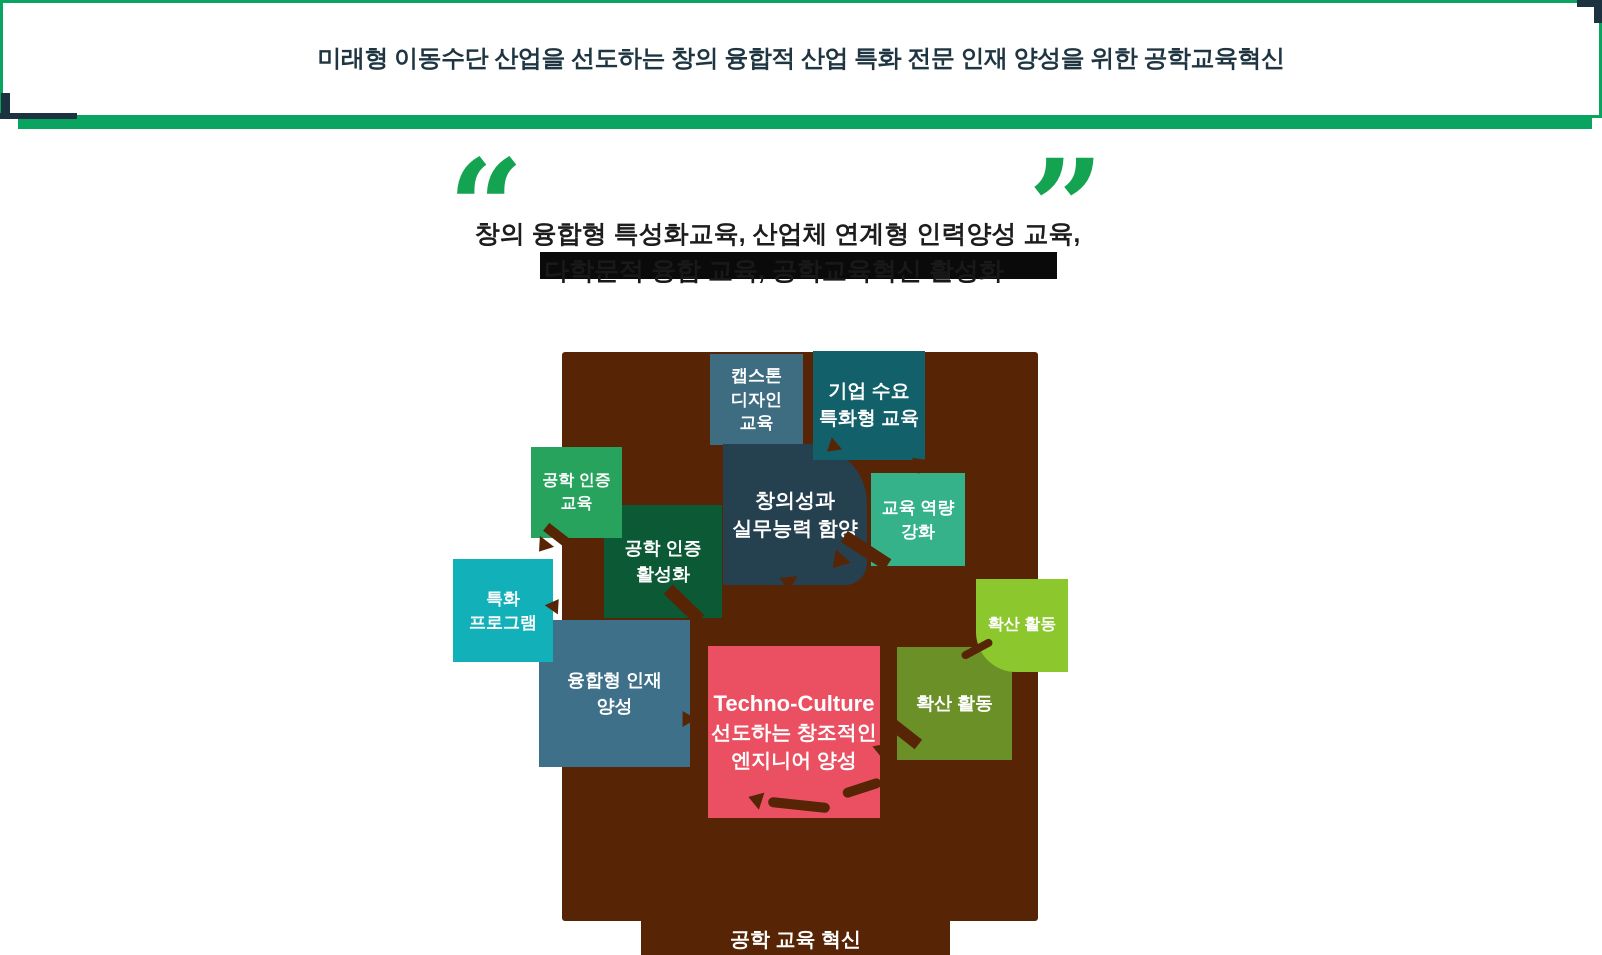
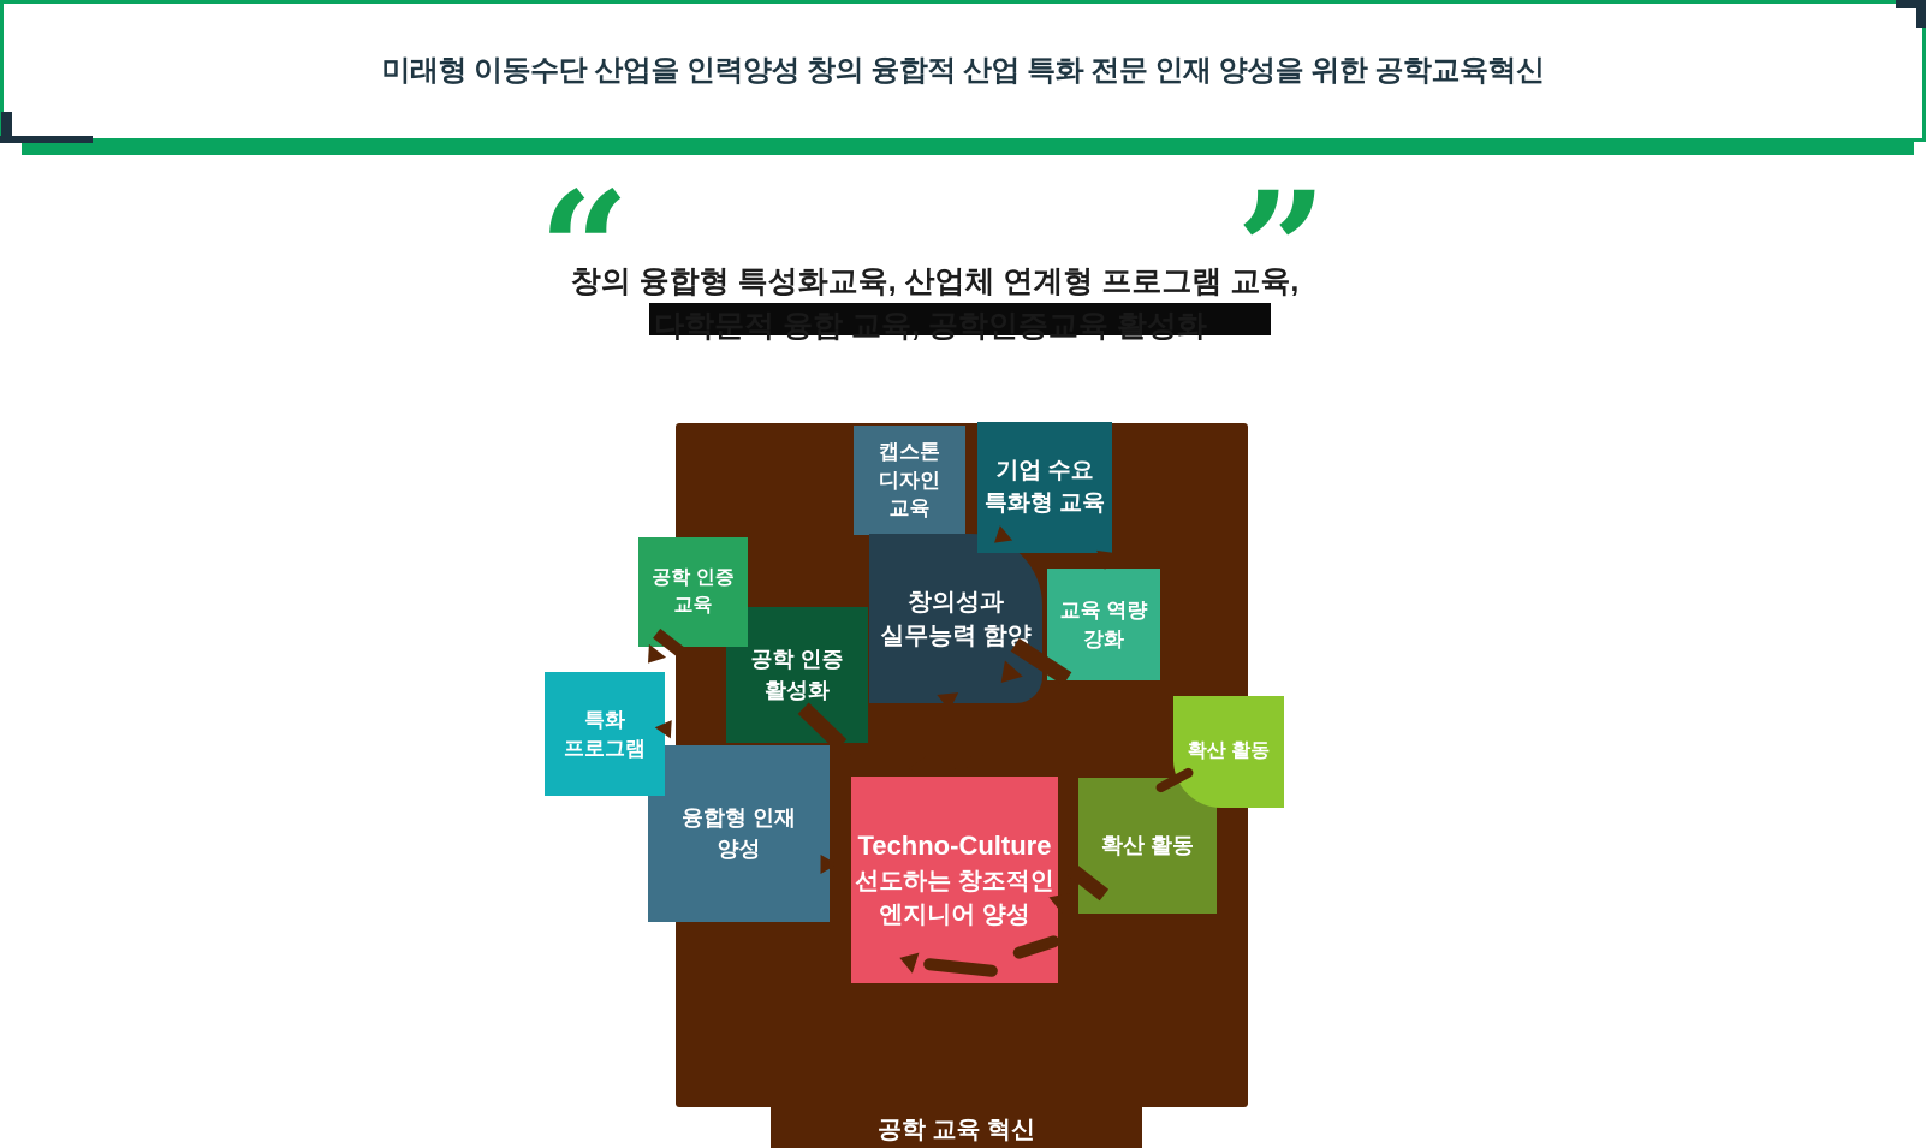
- 미래형 이동수단 산업을 선도하는 창의 융합적 산업 특화 전문 인재 양성을 위한 공학교육혁신
+ 미래형 이동수단 산업을 인력양성 창의 융합적 산업 특화 전문 인재 양성을 위한 공학교육혁신
  “
  ”
- 창의 융합형 특성화교육, 산업체 연계형 인력양성 교육,
+ 창의 융합형 특성화교육, 산업체 연계형 프로그램 교육,
- 다학문적 융합 교육, 공학교육혁신 활성화
+ 다학문적 융합 교육, 공학인증교육 활성화
  공학 교육 혁신
  캡스톤
  디자인
  교육
  기업 수요
  특화형 교육
  공학 인증
  교육
  창의성과
  실무능력 함양
  교육 역량
  강화
  공학 인증
  활성화
  특화
  프로그램
  융합형 인재
  양성
  Techno-Culture
  선도하는 창조적인
  엔지니어 양성
  확산 활동
  확산 활동
